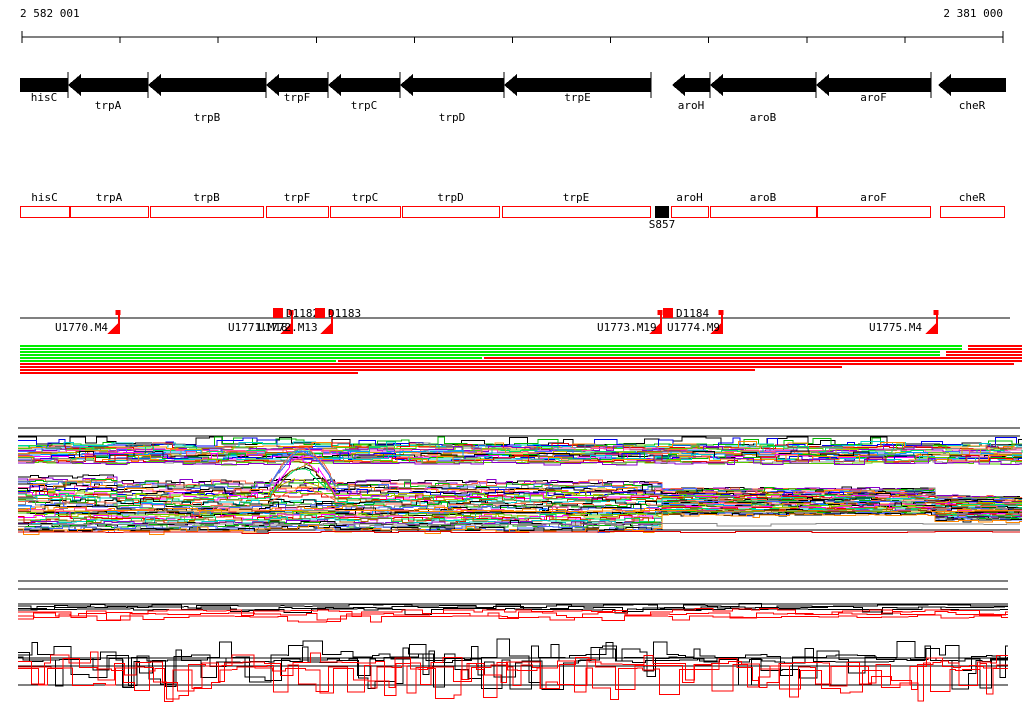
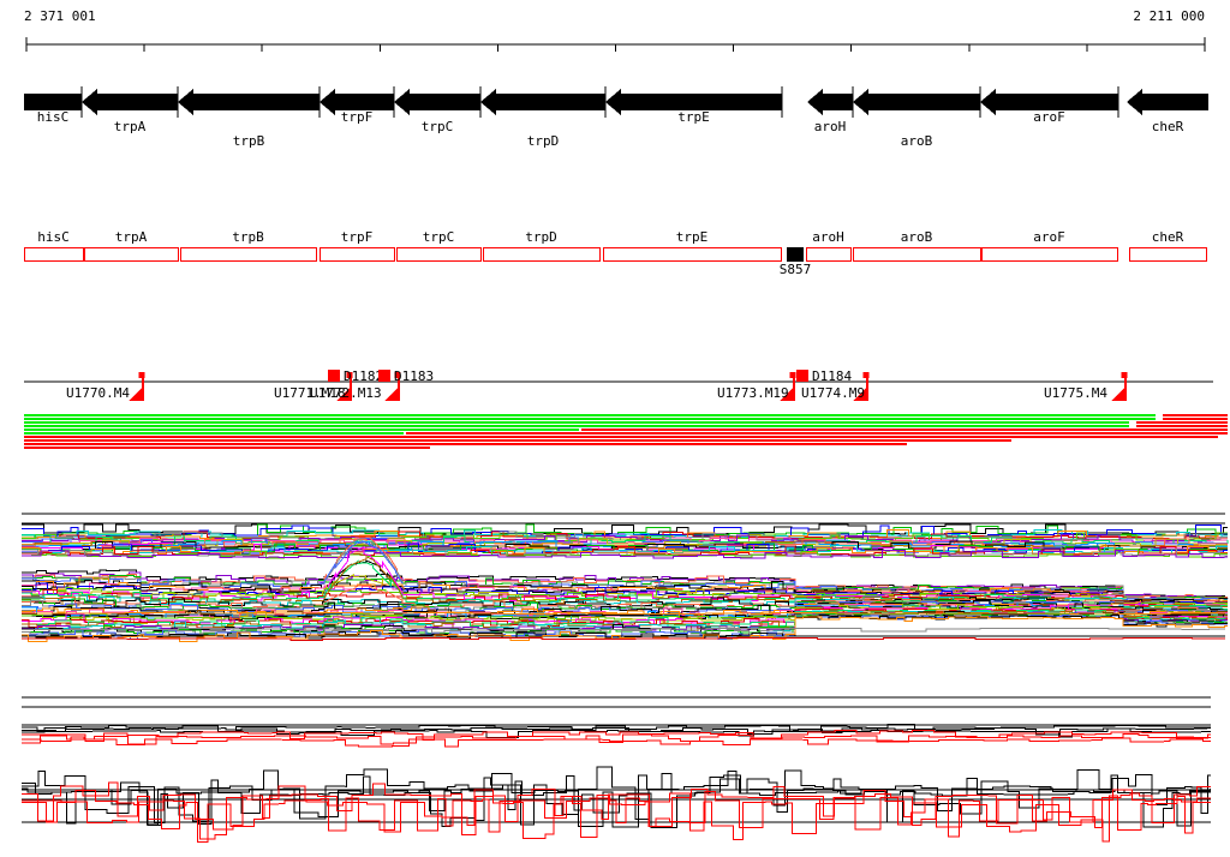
- 2 582 001
+ 2 371 001
- 2 381 000
+ 2 211 000
  hisC
  trpA
  trpB
  trpF
  trpC
  trpD
  trpE
  aroH
  aroB
  aroF
  cheR
  hisC
  trpA
  trpB
  trpF
  trpC
  trpD
  trpE
  aroH
  aroB
  aroF
  cheR
  S857
  U1770.M4
  U1771.M18
  U1772.M13
  U1773.M19
  U1774.M9
  U1775.M4
  D118
  D1183
  D1184
